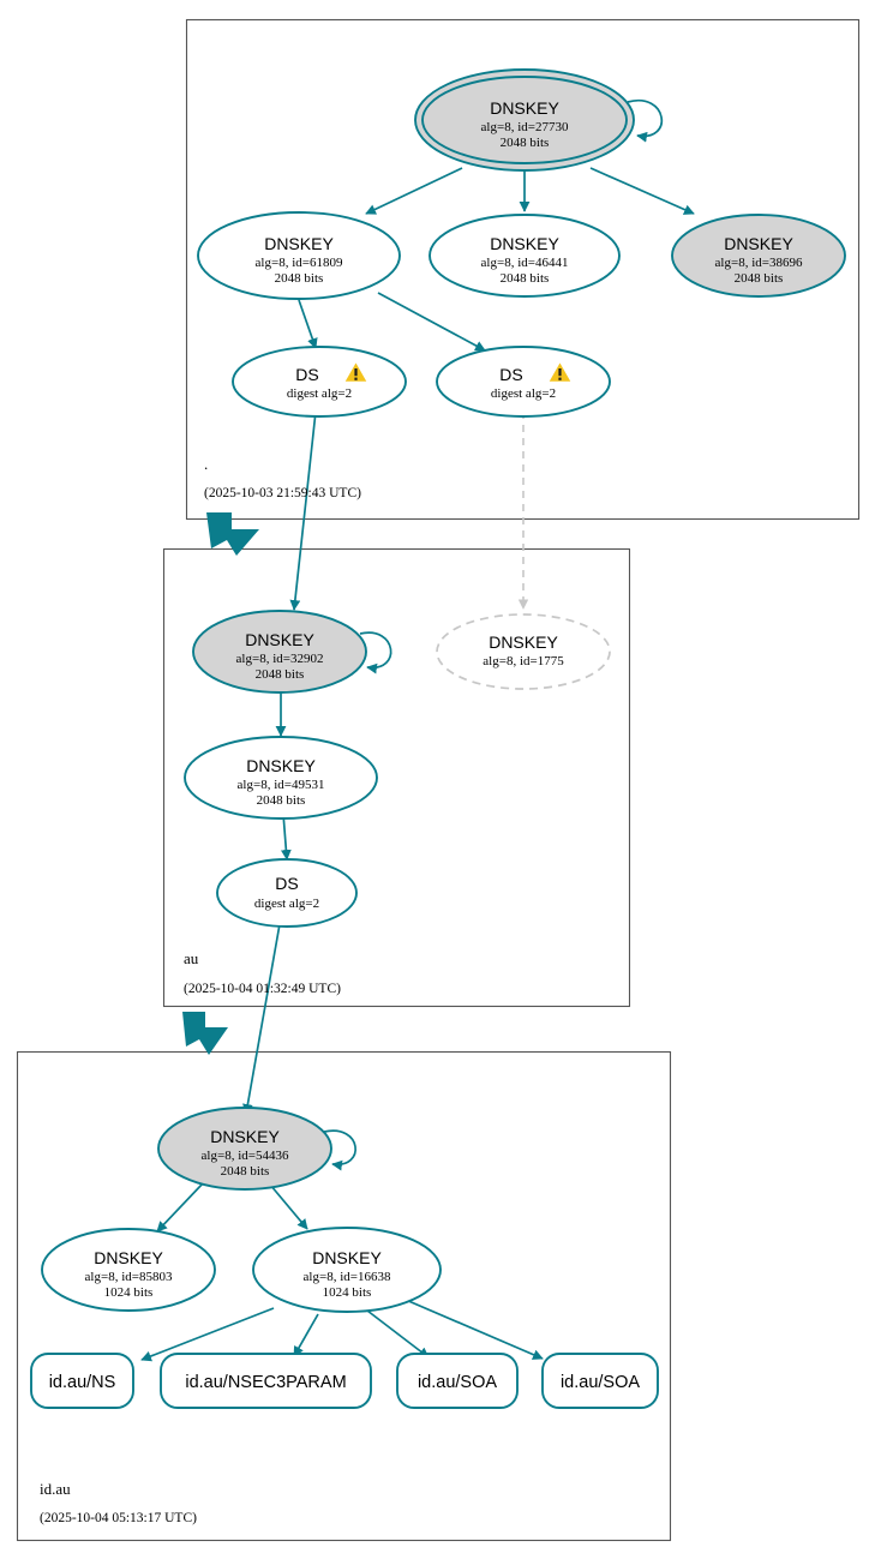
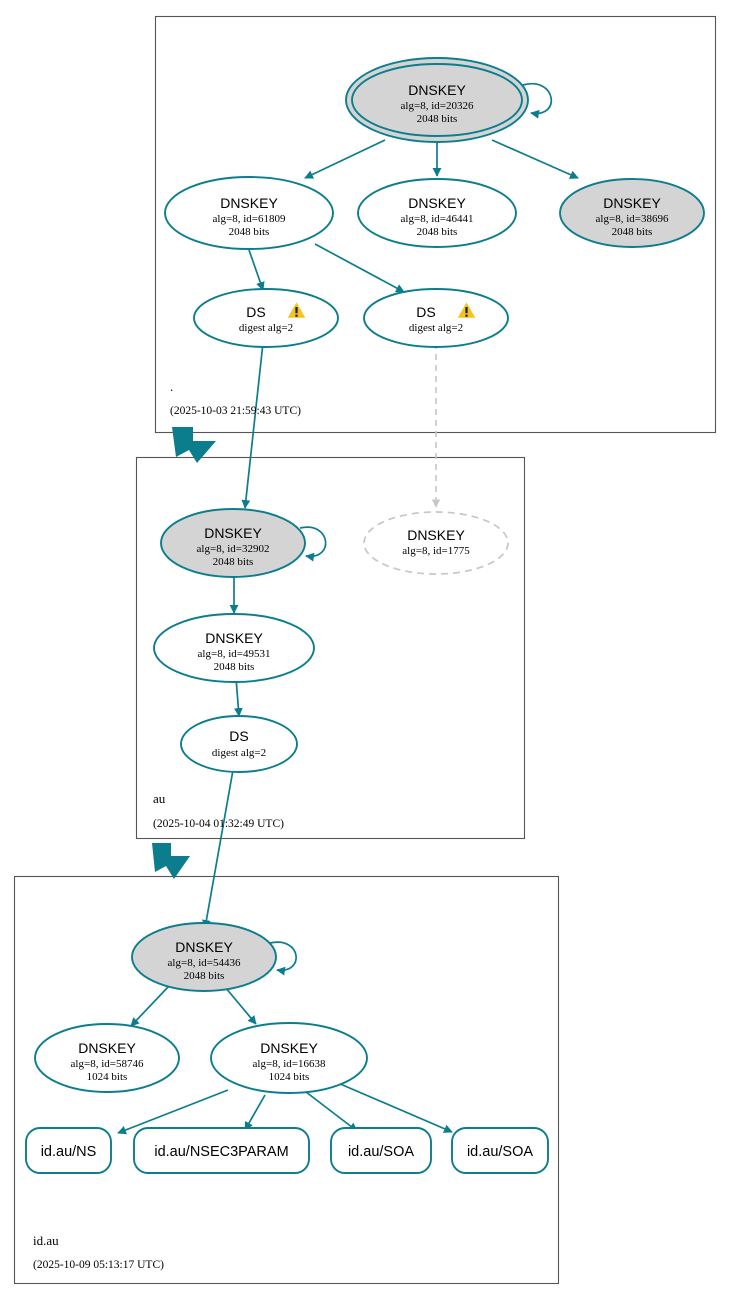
  DNSKEY
- alg=8, id=27730
+ alg=8, id=20326
  2048 bits
  DNSKEY
  alg=8, id=61809
  2048 bits
  DNSKEY
  alg=8, id=46441
  2048 bits
  DNSKEY
  alg=8, id=38696
  2048 bits
  DS
  digest alg=2
  DS
  digest alg=2
  .
  (2025-10-03 21:59:43 UTC)
  DNSKEY
  alg=8, id=32902
  2048 bits
  DNSKEY
  alg=8, id=1775
  DNSKEY
  alg=8, id=49531
  2048 bits
  DS
  digest alg=2
  au
  (2025-10-04 01:32:49 UTC)
  DNSKEY
  alg=8, id=54436
  2048 bits
  DNSKEY
- alg=8, id=85803
+ alg=8, id=58746
  1024 bits
  DNSKEY
  alg=8, id=16638
  1024 bits
  id.au/NS
  id.au/NSEC3PARAM
  id.au/SOA
  id.au/SOA
  id.au
- (2025-10-04 05:13:17 UTC)
+ (2025-10-09 05:13:17 UTC)
